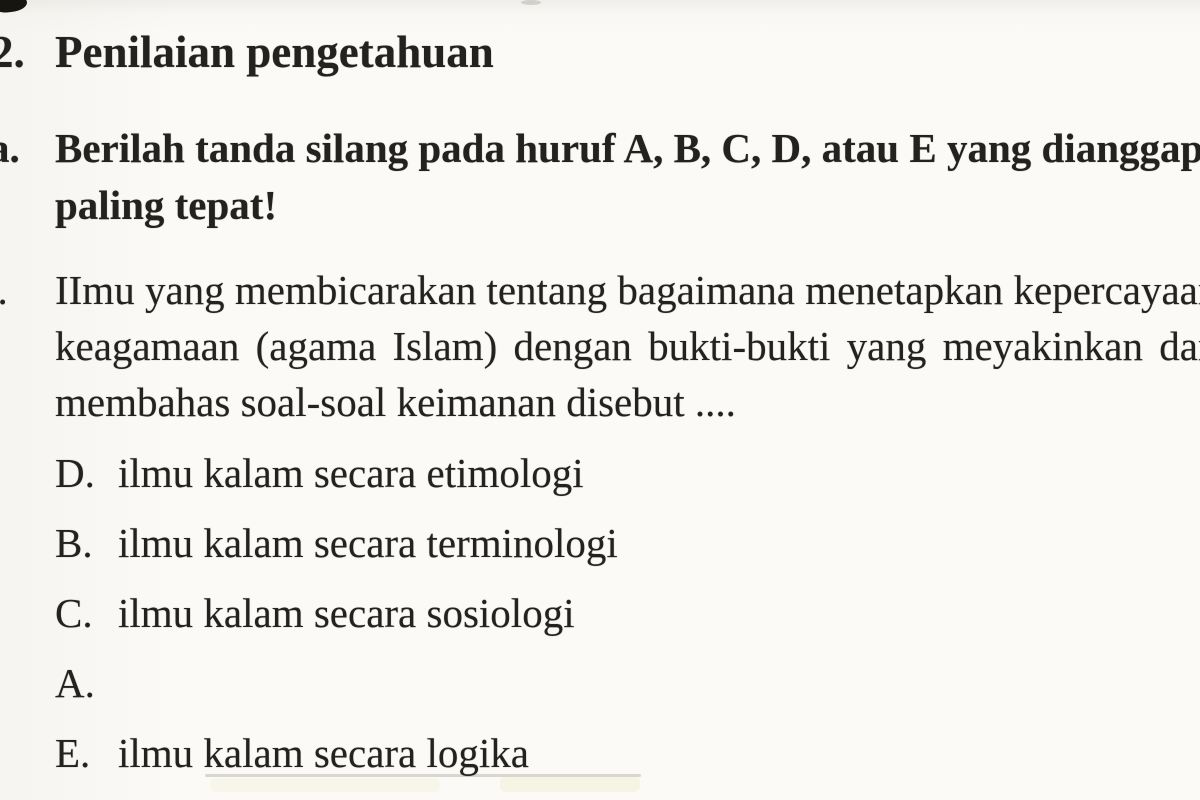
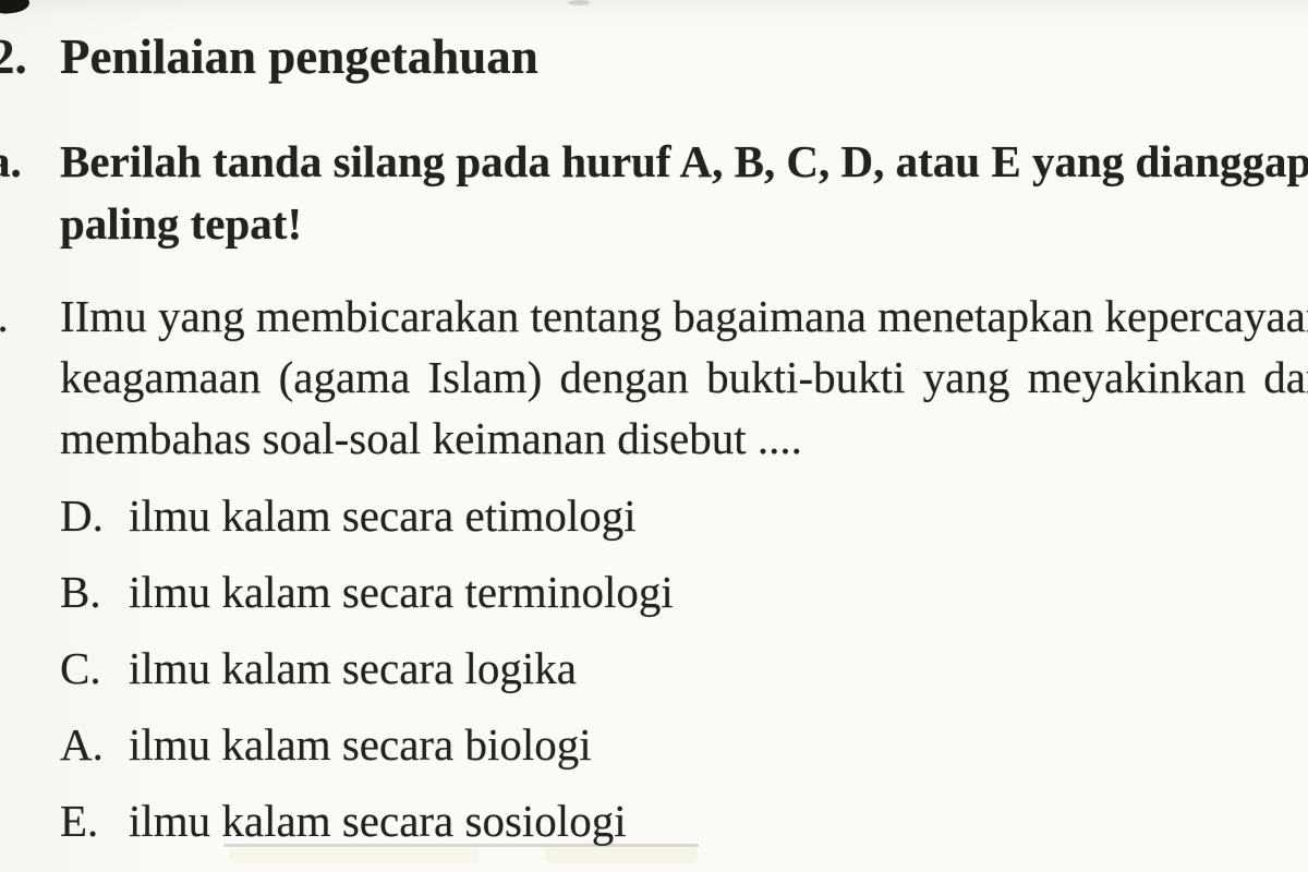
  2.
  Penilaian pengetahuan
  Berilah tanda silang pada huruf A, B, C, D, atau E yang dianggap
  paling tepat!
  IImu yang membicarakan tentang bagaimana menetapkan kepercayaa
  keagamaan (agama Islam) dengan bukti-bukti yang meyakinkan da
  membahas soal-soal keimanan disebut ....
  D.
  ilmu kalam secara etimologi
  B.
  ilmu kalam secara terminologi
  C.
- ilmu kalam secara sosiologi
+ ilmu kalam secara logika
  A.
+ ilmu kalam secara biologi
  E.
- ilmu kalam secara logika
+ ilmu kalam secara sosiologi
